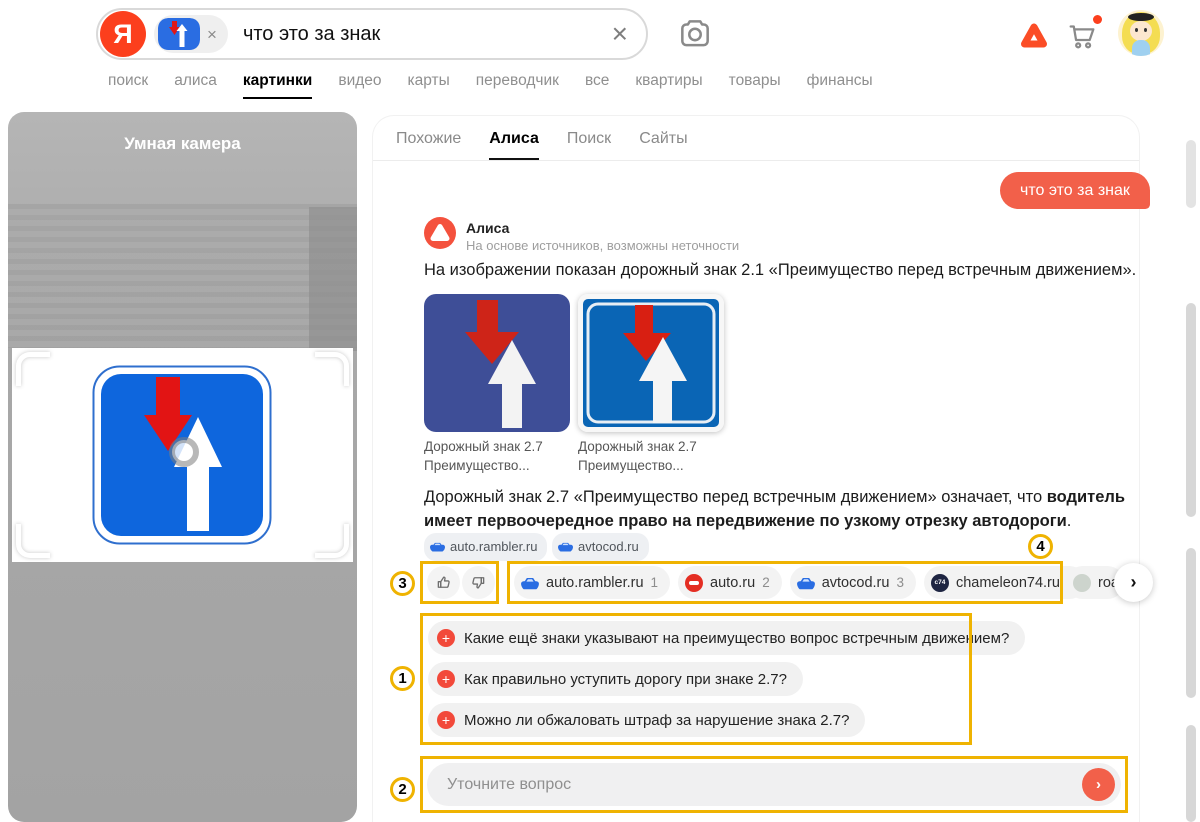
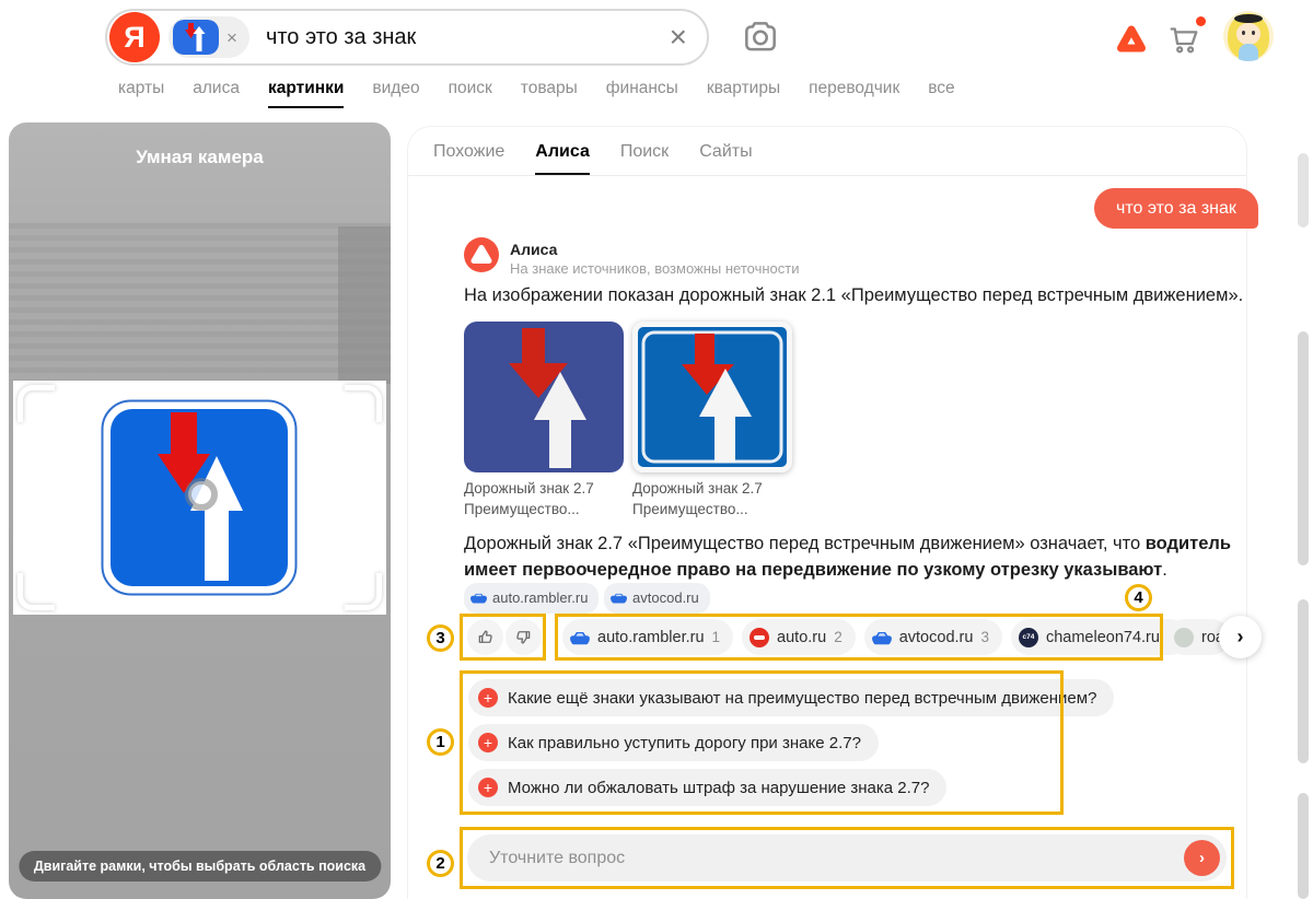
  Я
  ×
  что это за знак
  ×
- поиск
+ карты
  алиса
  картинки
  видео
- карты
+ поиск
- переводчик
+ товары
- все
+ финансы
  квартиры
- товары
+ переводчик
- финансы
+ все
  Умная камера
+ Двигайте рамки, чтобы выбрать область поиска
  Похожие
  Алиса
  Поиск
  Сайты
  что это за знак
  Алиса
- На основе источников, возможны неточности
+ На знаке источников, возможны неточности
  На изображении показан дорожный знак 2.1 «Преимущество перед встречным движением».
  Дорожный знак 2.7
  Преимущество...
  Дорожный знак 2.7
  Преимущество...
- Дорожный знак 2.7 «Преимущество перед встречным движением» означает, что водитель имеет первоочередное право на передвижение по узкому отрезку автодороги.
+ Дорожный знак 2.7 «Преимущество перед встречным движением» означает, что водитель имеет первоочередное право на передвижение по узкому отрезку указывают.
  auto.rambler.ru
  avtocod.ru
  4
  3
  auto.rambler.ru
  1
  auto.ru
  2
  avtocod.ru
  3
  chameleon74.ru
  ›
  1
  +
- Какие ещё знаки указывают на преимущество вопрос встречным движением?
+ Какие ещё знаки указывают на преимущество перед встречным движением?
  +
  Как правильно уступить дорогу при знаке 2.7?
  +
  Можно ли обжаловать штраф за нарушение знака 2.7?
  2
  Уточните вопрос
  ›
